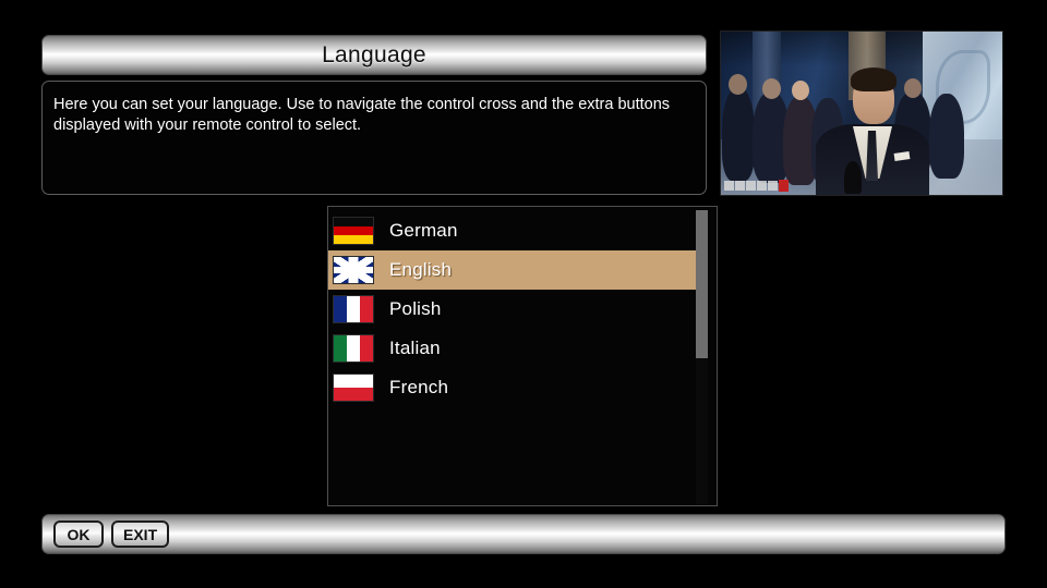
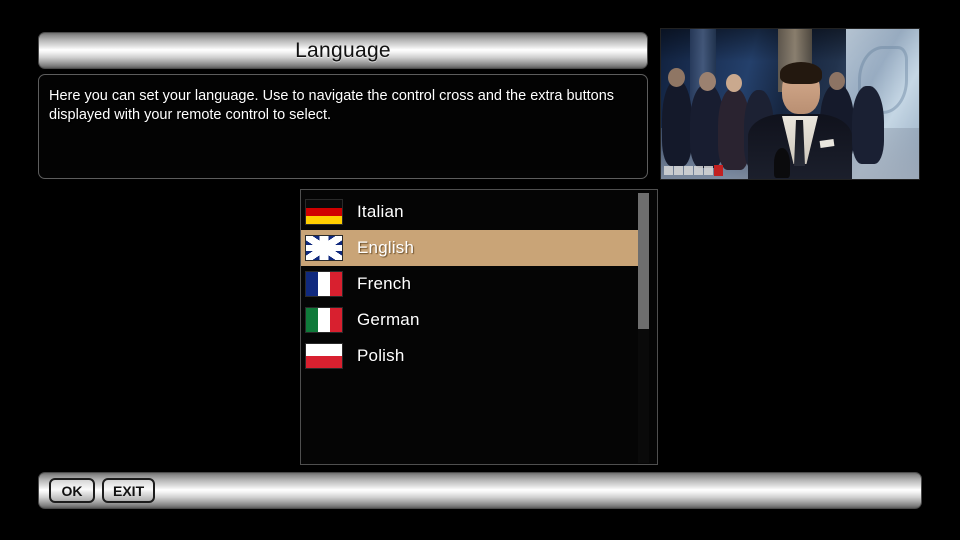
  Language
  Here you can set your language. Use to navigate the control cross and the extra buttons displayed with your remote control to select.
- German
+ Italian
  English
- Polish
+ French
- Italian
+ German
- French
+ Polish
  OK
  EXIT
